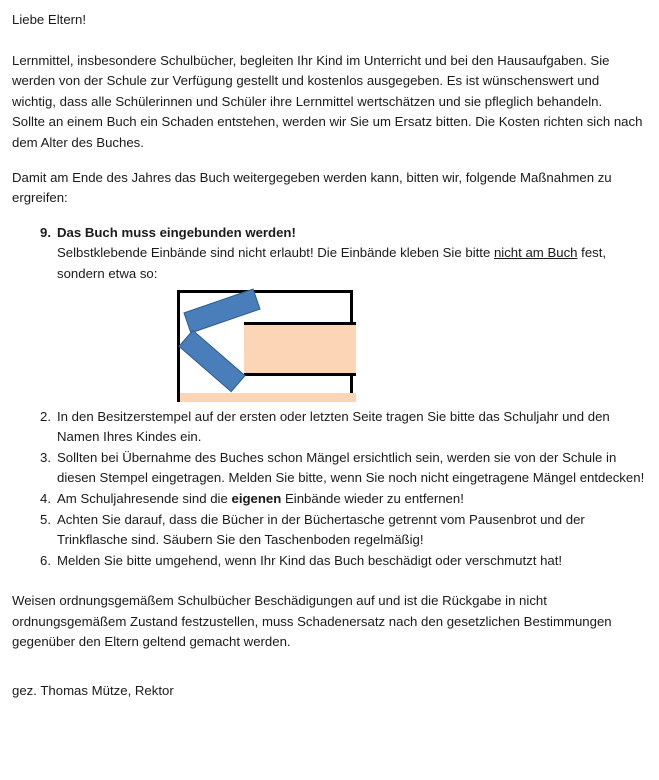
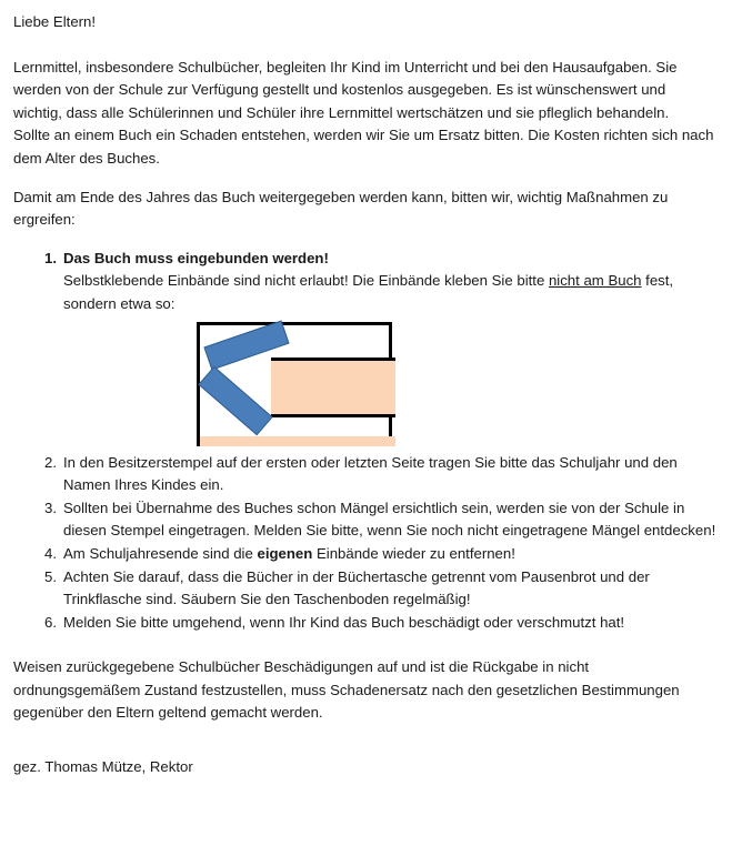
  Liebe Eltern!
  Lernmittel, insbesondere Schulbücher, begleiten Ihr Kind im Unterricht und bei den Hausaufgaben. Sie werden von der Schule zur Verfügung gestellt und kostenlos ausgegeben. Es ist wünschenswert und wichtig, dass alle Schülerinnen und Schüler ihre Lernmittel wertschätzen und sie pfleglich behandeln.
  Sollte an einem Buch ein Schaden entstehen, werden wir Sie um Ersatz bitten. Die Kosten richten sich nach dem Alter des Buches.
- Damit am Ende des Jahres das Buch weitergegeben werden kann, bitten wir, folgende Maßnahmen zu ergreifen:
+ Damit am Ende des Jahres das Buch weitergegeben werden kann, bitten wir, wichtig Maßnahmen zu ergreifen:
- 9.
+ 1.
  Das Buch muss eingebunden werden!
  Selbstklebende Einbände sind nicht erlaubt! Die Einbände kleben Sie bitte nicht am Buch fest, sondern etwa so:
  2.
  In den Besitzerstempel auf der ersten oder letzten Seite tragen Sie bitte das Schuljahr und den Namen Ihres Kindes ein.
  3.
  Sollten bei Übernahme des Buches schon Mängel ersichtlich sein, werden sie von der Schule in diesen Stempel eingetragen. Melden Sie bitte, wenn Sie noch nicht eingetragene Mängel entdecken!
  4.
  Am Schuljahresende sind die eigenen Einbände wieder zu entfernen!
  5.
  Achten Sie darauf, dass die Bücher in der Büchertasche getrennt vom Pausenbrot und der Trinkflasche sind. Säubern Sie den Taschenboden regelmäßig!
  6.
  Melden Sie bitte umgehend, wenn Ihr Kind das Buch beschädigt oder verschmutzt hat!
- Weisen ordnungsgemäßem Schulbücher Beschädigungen auf und ist die Rückgabe in nicht ordnungsgemäßem Zustand festzustellen, muss Schadenersatz nach den gesetzlichen Bestimmungen gegenüber den Eltern geltend gemacht werden.
+ Weisen zurückgegebene Schulbücher Beschädigungen auf und ist die Rückgabe in nicht ordnungsgemäßem Zustand festzustellen, muss Schadenersatz nach den gesetzlichen Bestimmungen gegenüber den Eltern geltend gemacht werden.
  gez. Thomas Mütze, Rektor
